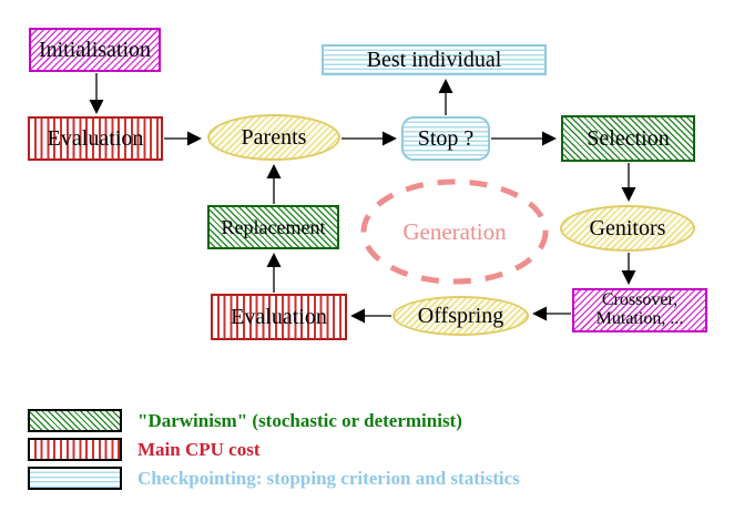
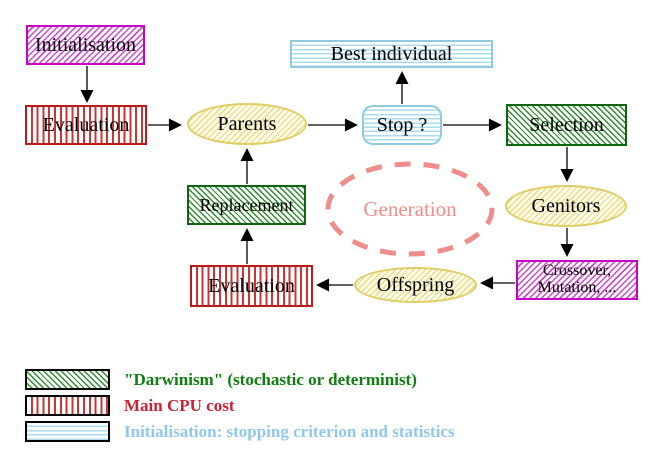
  Initialisation
  Evaluation
  Parents
  Best individual
  Stop ?
  Selection
  Genitors
  Crossover,
  Mutation, ...
  Offspring
  Evaluation
  Replacement
  Generation
  "Darwinism" (stochastic or determinist)
  Main CPU cost
- Checkpointing: stopping criterion and statistics
+ Initialisation: stopping criterion and statistics
